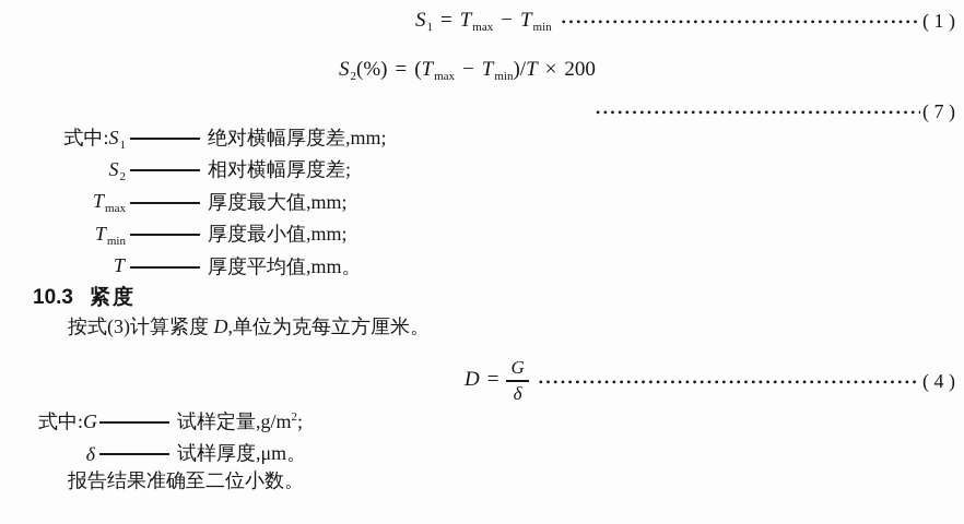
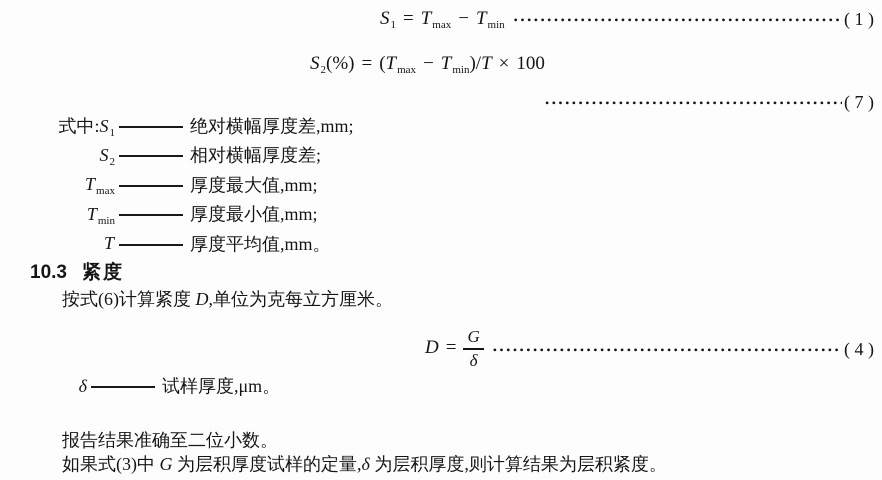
  S1= Tmax− Tmin
  •••••••••••••••••••••••••••••••••••••••••••••••••
  ( 1 )
- S2(%) = (Tmax− Tmin)/T × 200
+ S2(%) = (Tmax− Tmin)/T × 100
  ••••••••••••••••••••••••••••••••••••••••••••
  ( 7 )
  式中:S1
  绝对横幅厚度差,mm;
  S2
  相对横幅厚度差;
  Tmax
  厚度最大值,mm;
  Tmin
  厚度最小值,mm;
  T
  厚度平均值,mm。
  10.3 紧度
- 按式(3)计算紧度 D,单位为克每立方厘米。
+ 按式(6)计算紧度 D,单位为克每立方厘米。
  D =
  G
  δ
  ••••••••••••••••••••••••••••••••••••••••••••••••••••
  ( 4 )
- 式中:G
- 试样定量,g/m2;
  δ
  试样厚度,μm。
  报告结果准确至二位小数。
+ 如果式(3)中 G 为层积厚度试样的定量,δ 为层积厚度,则计算结果为层积紧度。
